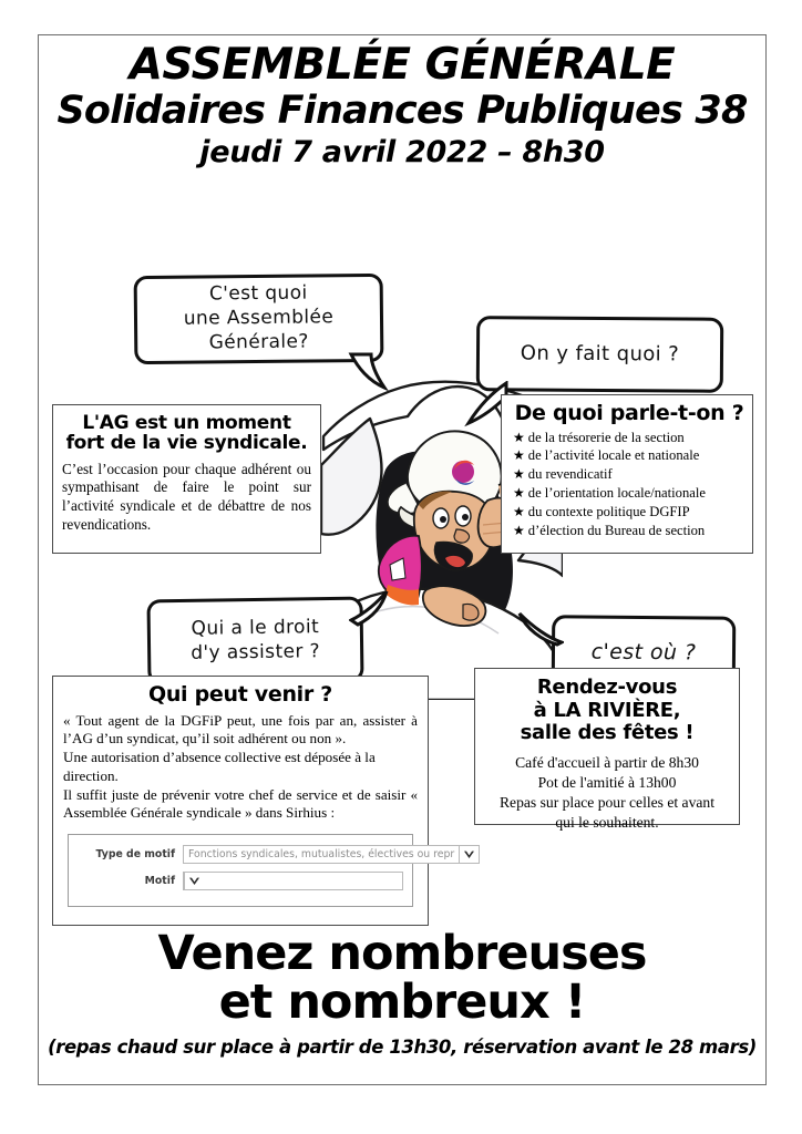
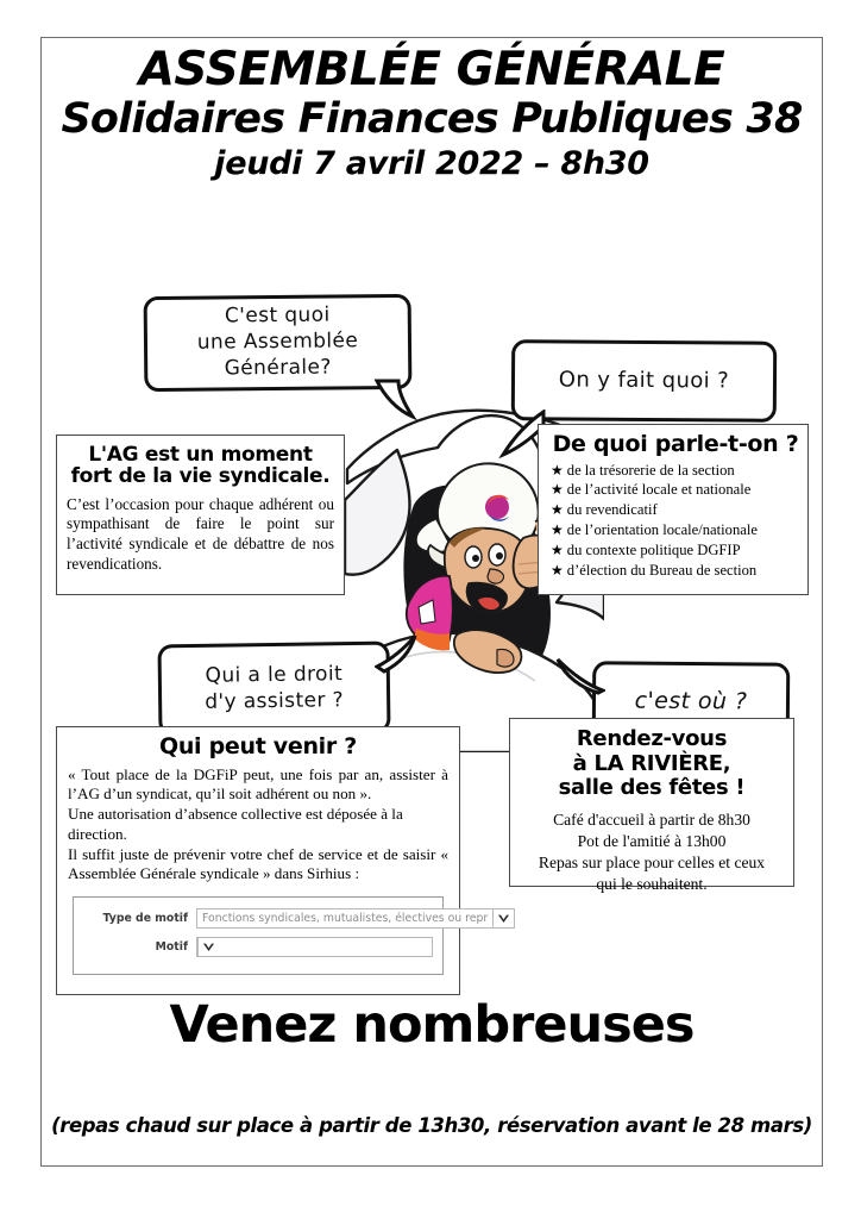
  ASSEMBLÉE GÉNÉRALE
  Solidaires Finances Publiques 38
  jeudi 7 avril 2022 – 8h30
  C'est quoi
  une Assemblée Générale?
  On y fait quoi ?
  Qui a le droit
  d'y assister ?
  c'est où ?
  L'AG est un moment
  fort de la vie syndicale.
  C’est l’occasion pour chaque adhérent ou sympathisant de faire le point sur l’activité syndicale et de débattre de nos revendications.
  De quoi parle-t-on ?
  ★ de la trésorerie de la section
  ★ de l’activité locale et nationale
  ★ du revendicatif
  ★ de l’orientation locale/nationale
  ★ du contexte politique DGFIP
  ★ d’élection du Bureau de section
  Qui peut venir ?
- « Tout agent de la DGFiP peut, une fois par an, assister à l’AG d’un syndicat, qu’il soit adhérent ou non ».
+ « Tout place de la DGFiP peut, une fois par an, assister à l’AG d’un syndicat, qu’il soit adhérent ou non ».
  Une autorisation d’absence collective est déposée à la direction.
  Il suffit juste de prévenir votre chef de service et de saisir « Assemblée Générale syndicale » dans Sirhius :
  Type de motif
  Fonctions syndicales, mutualistes, électives ou repr
  Motif
  Rendez-vous
  à LA RIVIÈRE,
  salle des fêtes !
  Café d'accueil à partir de 8h30
  Pot de l'amitié à 13h00
- Repas sur place pour celles et avant
+ Repas sur place pour celles et ceux
  qui le souhaitent.
  Venez nombreuses
- et nombreux !
  (repas chaud sur place à partir de 13h30, réservation avant le 28 mars)
